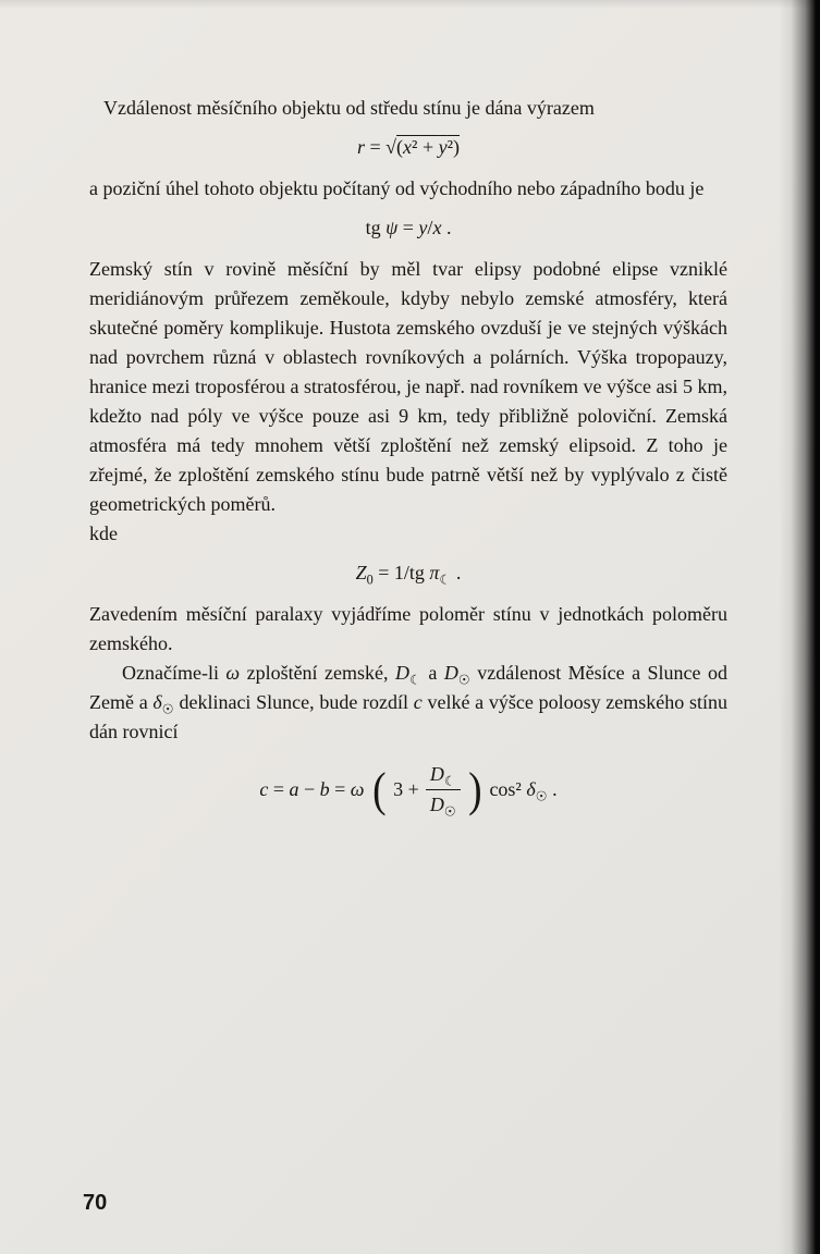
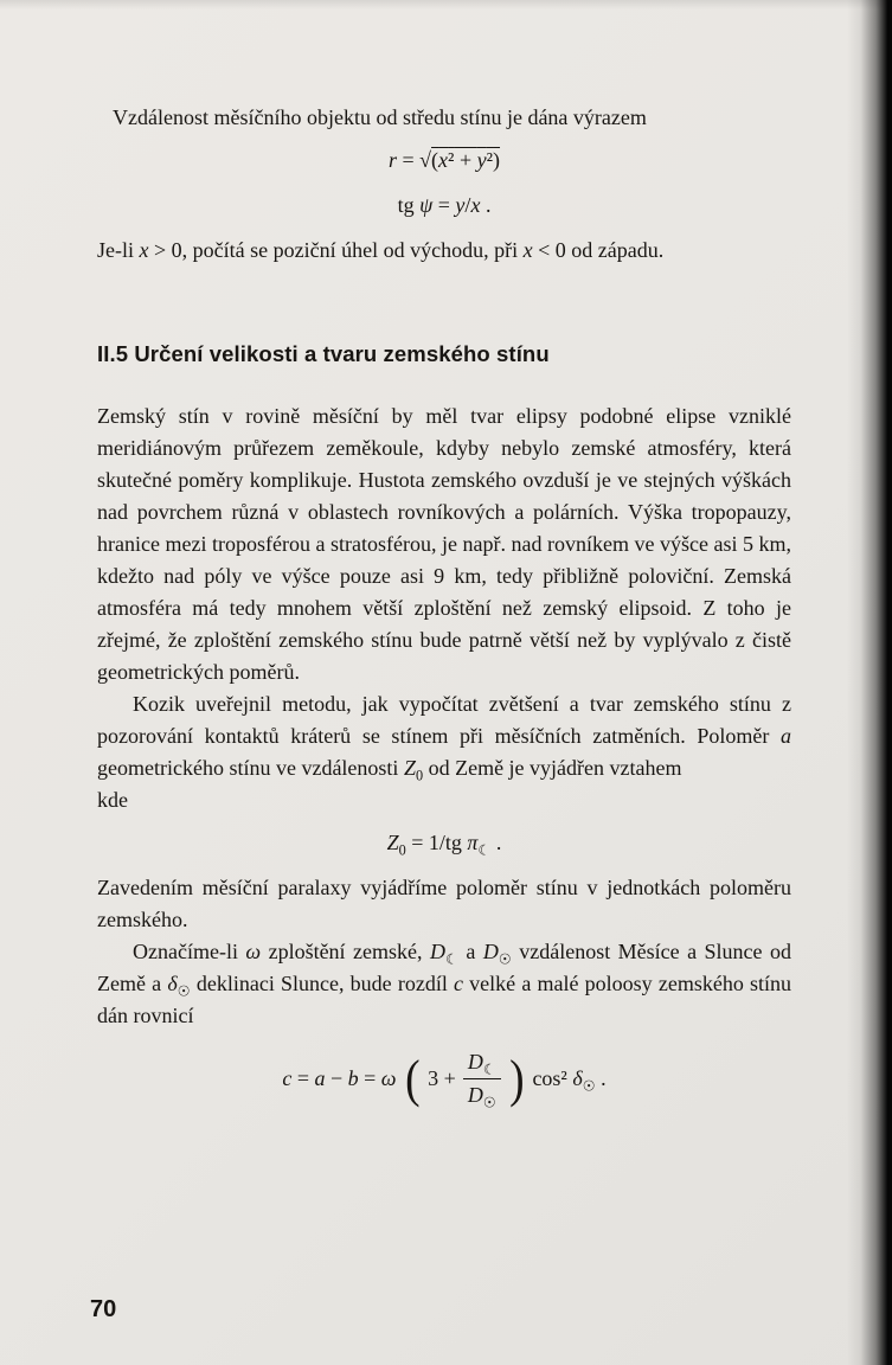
  Vzdálenost měsíčního objektu od středu stínu je dána výrazem
  r = √(x² + y²)
- a poziční úhel tohoto objektu počítaný od východního nebo západního bodu je
  tg ψ = y/x .
+ Je-li x > 0, počítá se poziční úhel od východu, při x < 0 od západu.
+ II.5 Určení velikosti a tvaru zemského stínu
  Zemský stín v rovině měsíční by měl tvar elipsy podobné elipse vzniklé meridiánovým průřezem zeměkoule, kdyby nebylo zemské atmosféry, která skutečné poměry komplikuje. Hustota zemského ovzduší je ve stejných výškách nad povrchem různá v oblastech rovníkových a polárních. Výška tropopauzy, hranice mezi troposférou a stratosférou, je např. nad rovníkem ve výšce asi 5 km, kdežto nad póly ve výšce pouze asi 9 km, tedy přibližně poloviční. Zemská atmosféra má tedy mnohem větší zploštění než zemský elipsoid. Z toho je zřejmé, že zploštění zemského stínu bude patrně větší než by vyplývalo z čistě geometrických poměrů.
+ Kozik uveřejnil metodu, jak vypočítat zvětšení a tvar zemského stínu z pozorování kontaktů kráterů se stínem při měsíčních zatměních. Poloměr a geometrického stínu ve vzdálenosti Z0 od Země je vyjádřen vztahem
  kde
  Z0 = 1/tg π☾ .
  Zavedením měsíční paralaxy vyjádříme poloměr stínu v jednotkách poloměru zemského.
- Označíme-li ω zploštění zemské, D☾ a D☉ vzdálenost Měsíce a Slunce od Země a δ☉ deklinaci Slunce, bude rozdíl c velké a výšce poloosy zemského stínu dán rovnicí
+ Označíme-li ω zploštění zemské, D☾ a D☉ vzdálenost Měsíce a Slunce od Země a δ☉ deklinaci Slunce, bude rozdíl c velké a malé poloosy zemského stínu dán rovnicí
  c = a − b = ω
  (
  3 +
  D☾
  D☉
  )
  cos² δ☉ .
  70
